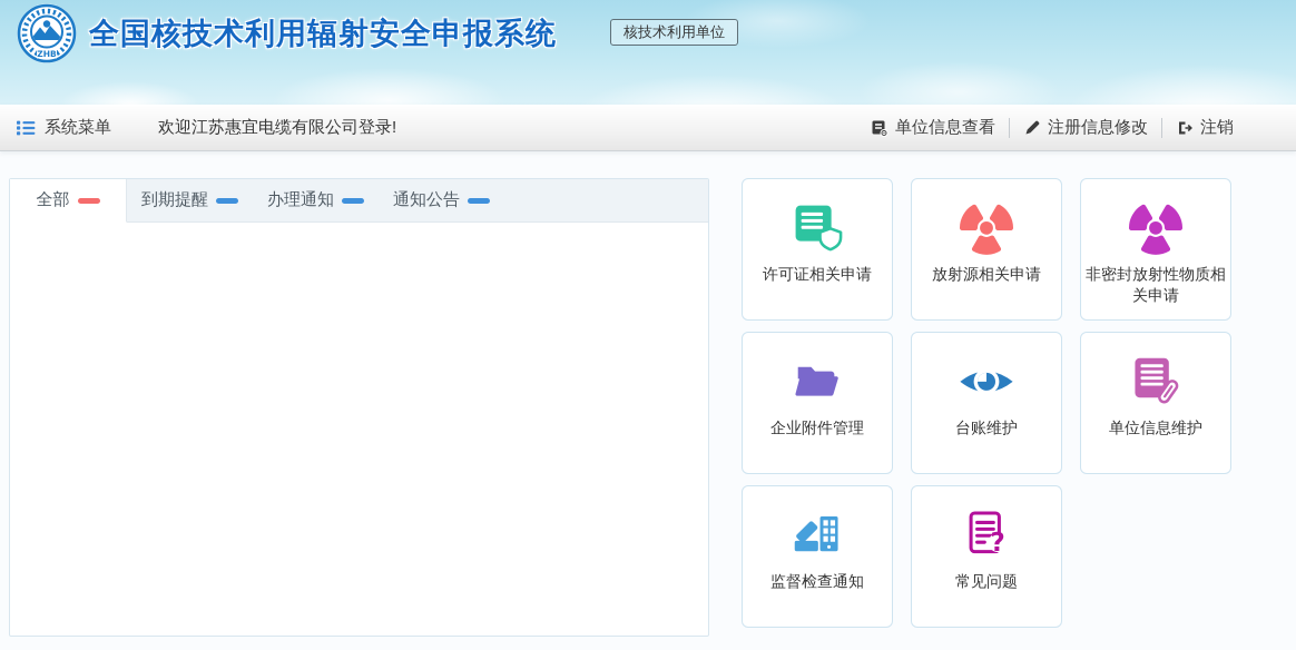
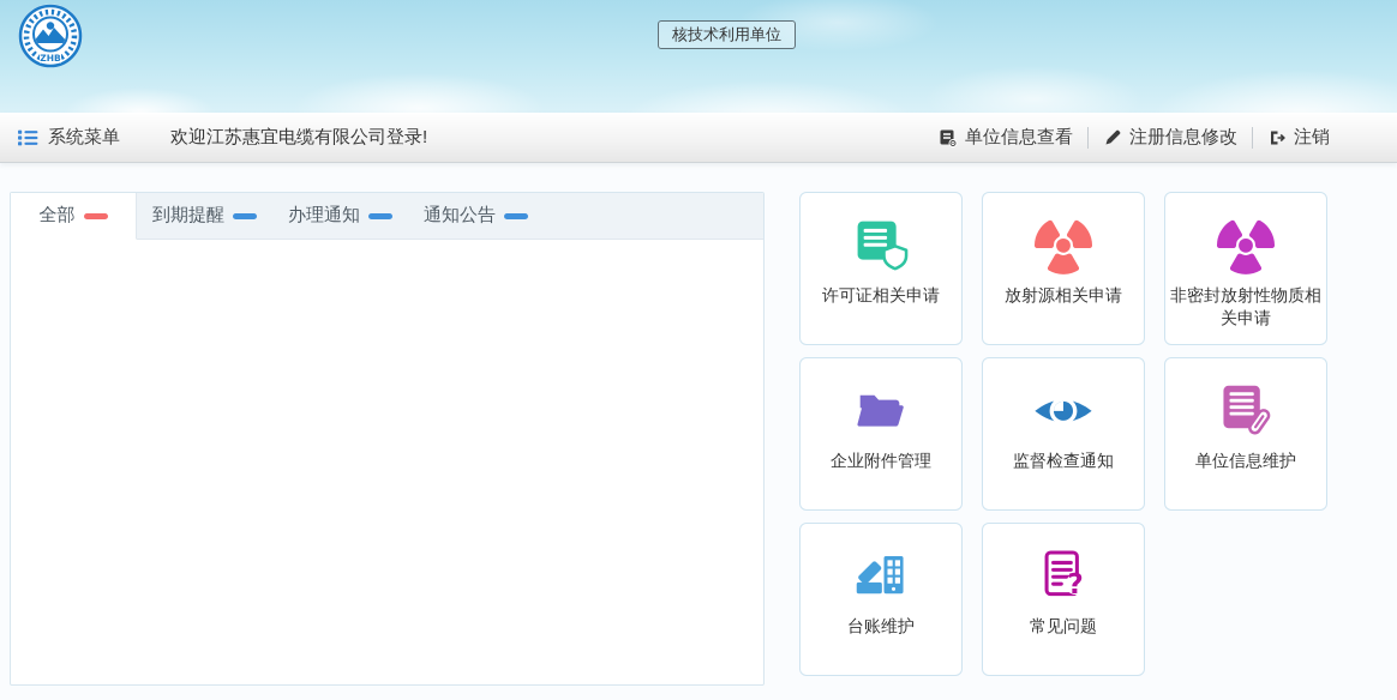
  ZHB
- 全国核技术利用辐射安全申报系统
  核技术利用单位
  系统菜单
  欢迎江苏惠宜电缆有限公司登录!
  单位信息查看
  注册信息修改
  注销
  全部
  到期提醒
  办理通知
  通知公告
  许可证相关申请
  放射源相关申请
  非密封放射性物质相关申请
  企业附件管理
- 台账维护
+ 监督检查通知
  单位信息维护
- 监督检查通知
+ 台账维护
  ?
  常见问题
